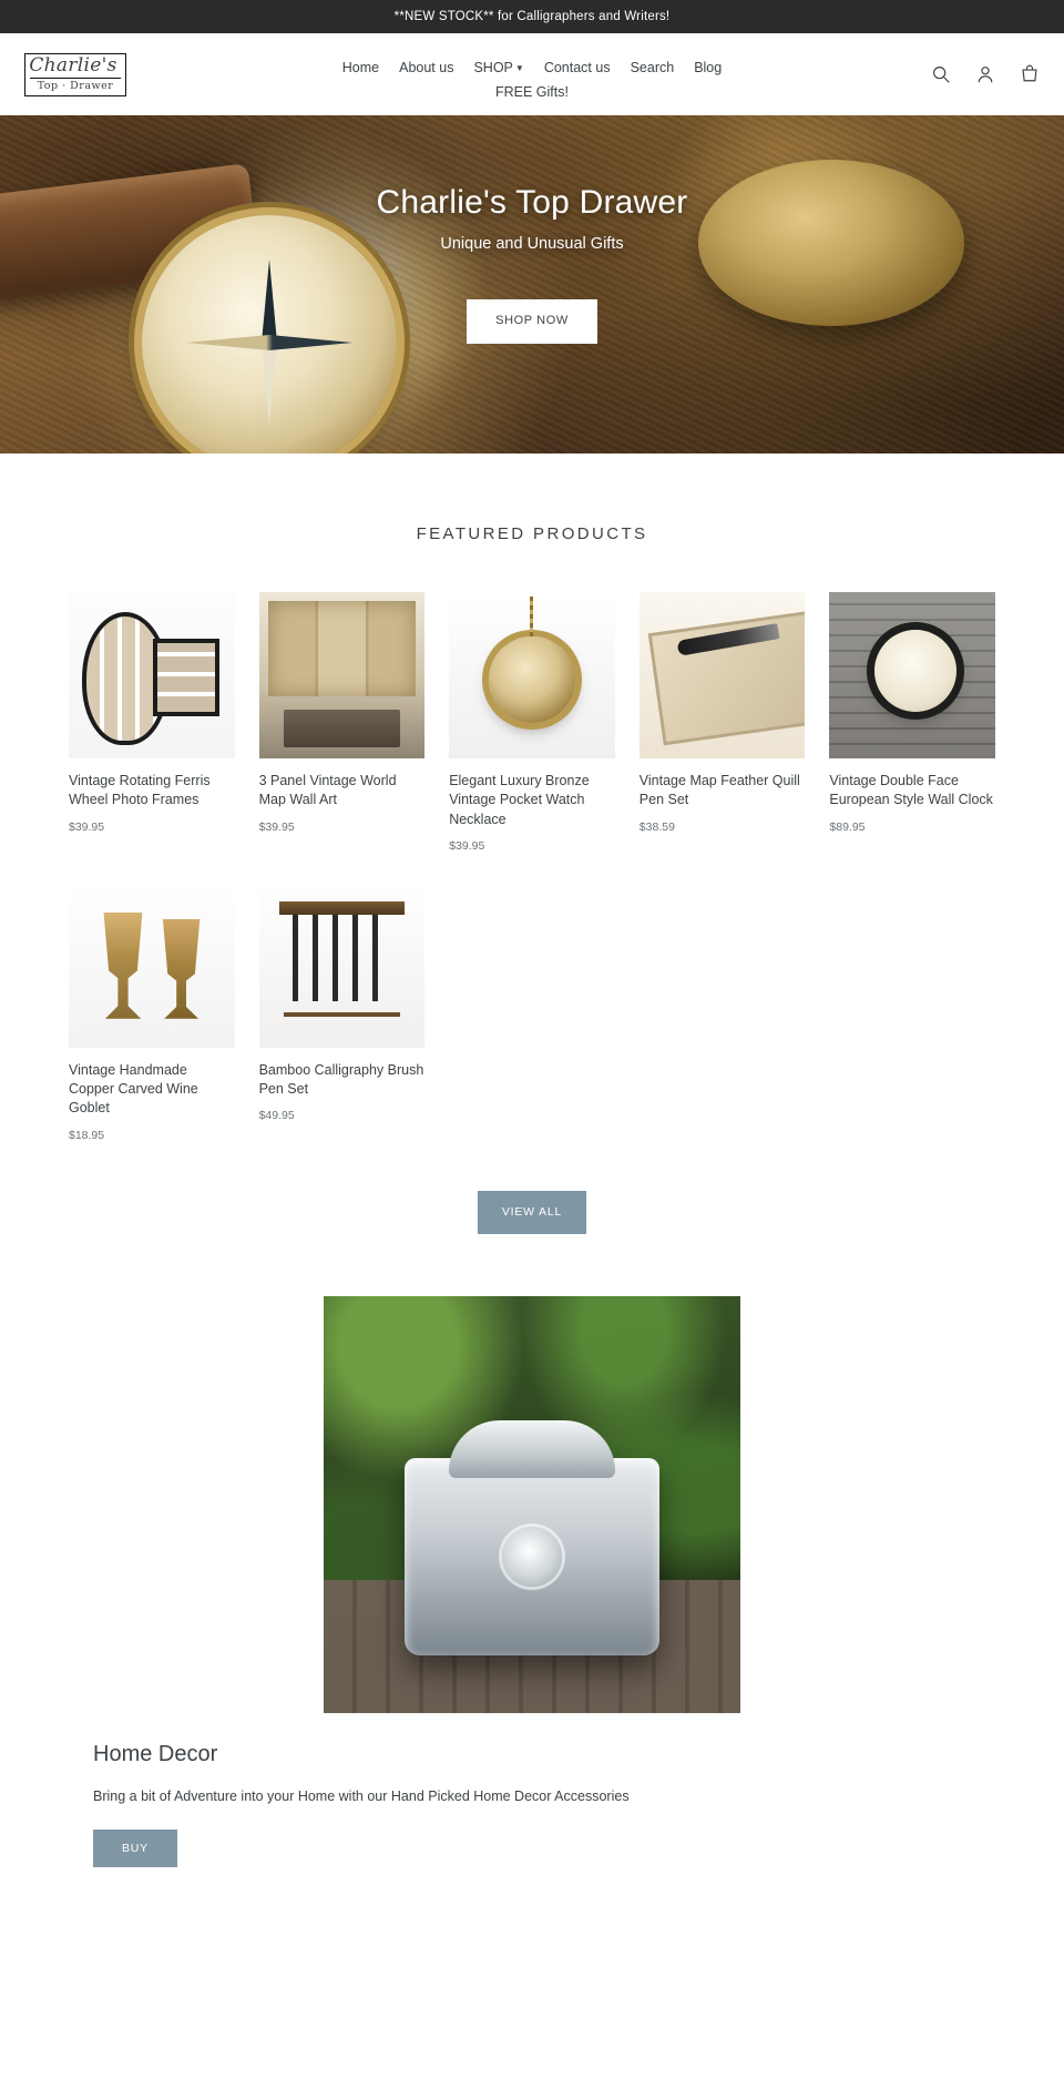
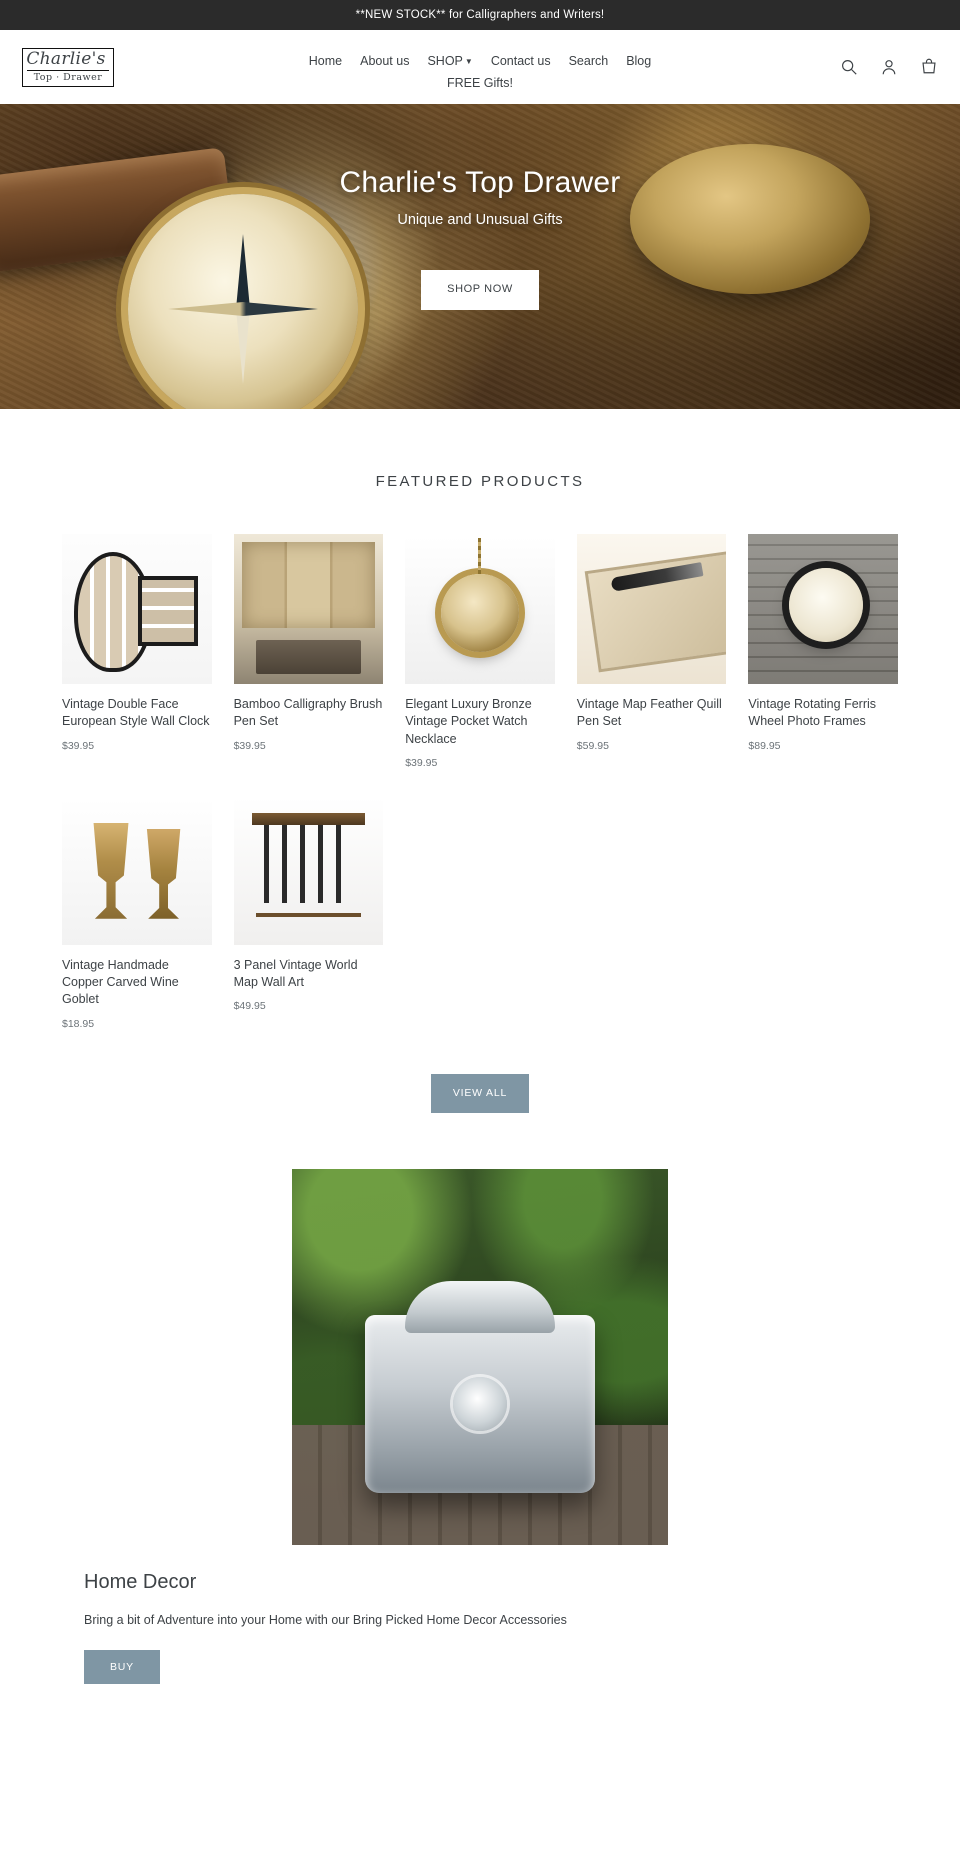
  **NEW STOCK** for Calligraphers and Writers!
  Charlie's
  Top · Drawer
  Home
  About us
  SHOP ▼
  Contact us
  Search
  Blog
  FREE Gifts!
  Charlie's Top Drawer
  Unique and Unusual Gifts
  SHOP NOW
  FEATURED PRODUCTS
- Vintage Rotating Ferris Wheel Photo Frames
+ Vintage Double Face European Style Wall Clock
  $39.95
- 3 Panel Vintage World Map Wall Art
+ Bamboo Calligraphy Brush Pen Set
  $39.95
  Elegant Luxury Bronze Vintage Pocket Watch Necklace
  $39.95
  Vintage Map Feather Quill Pen Set
- $38.59
+ $59.95
- Vintage Double Face European Style Wall Clock
+ Vintage Rotating Ferris Wheel Photo Frames
  $89.95
  Vintage Handmade Copper Carved Wine Goblet
  $18.95
- Bamboo Calligraphy Brush Pen Set
+ 3 Panel Vintage World Map Wall Art
  $49.95
  VIEW ALL
  Home Decor
- Bring a bit of Adventure into your Home with our Hand Picked Home Decor Accessories
+ Bring a bit of Adventure into your Home with our Bring Picked Home Decor Accessories
  BUY
